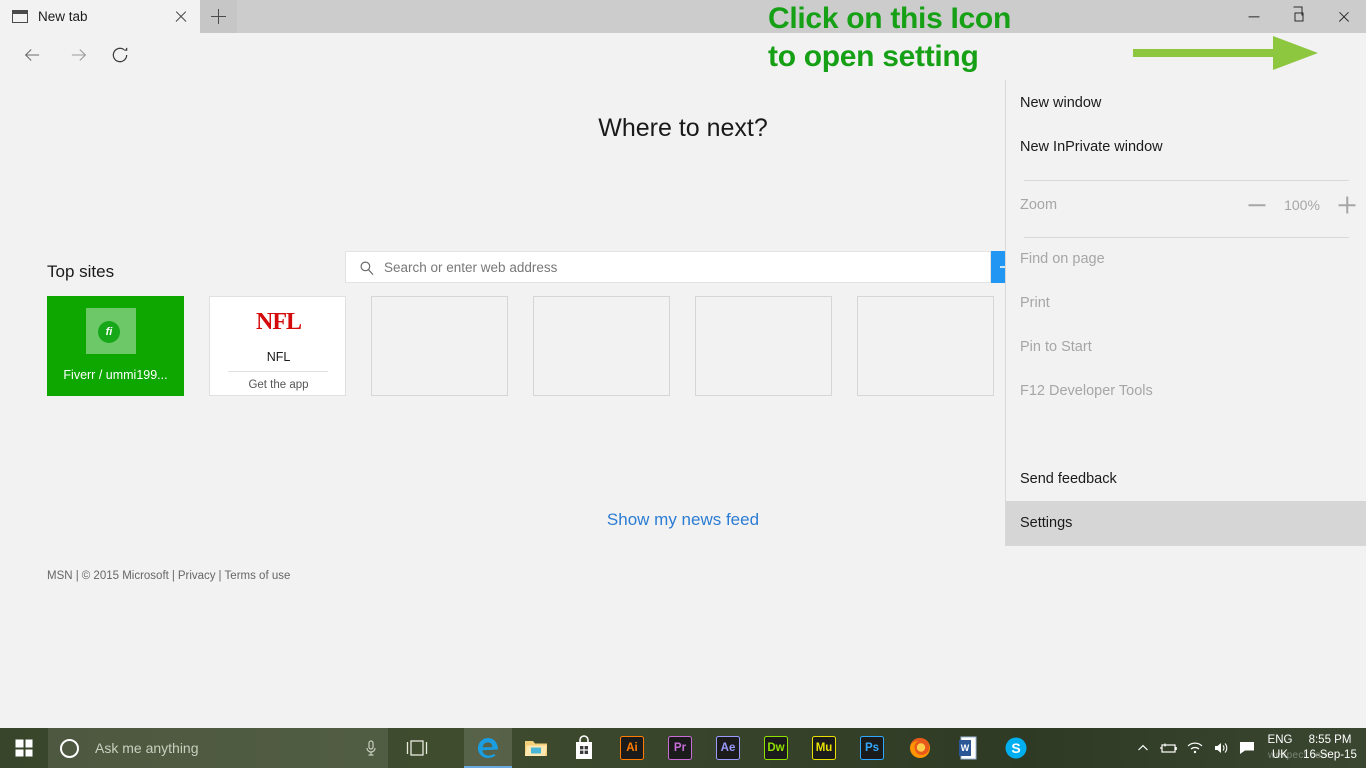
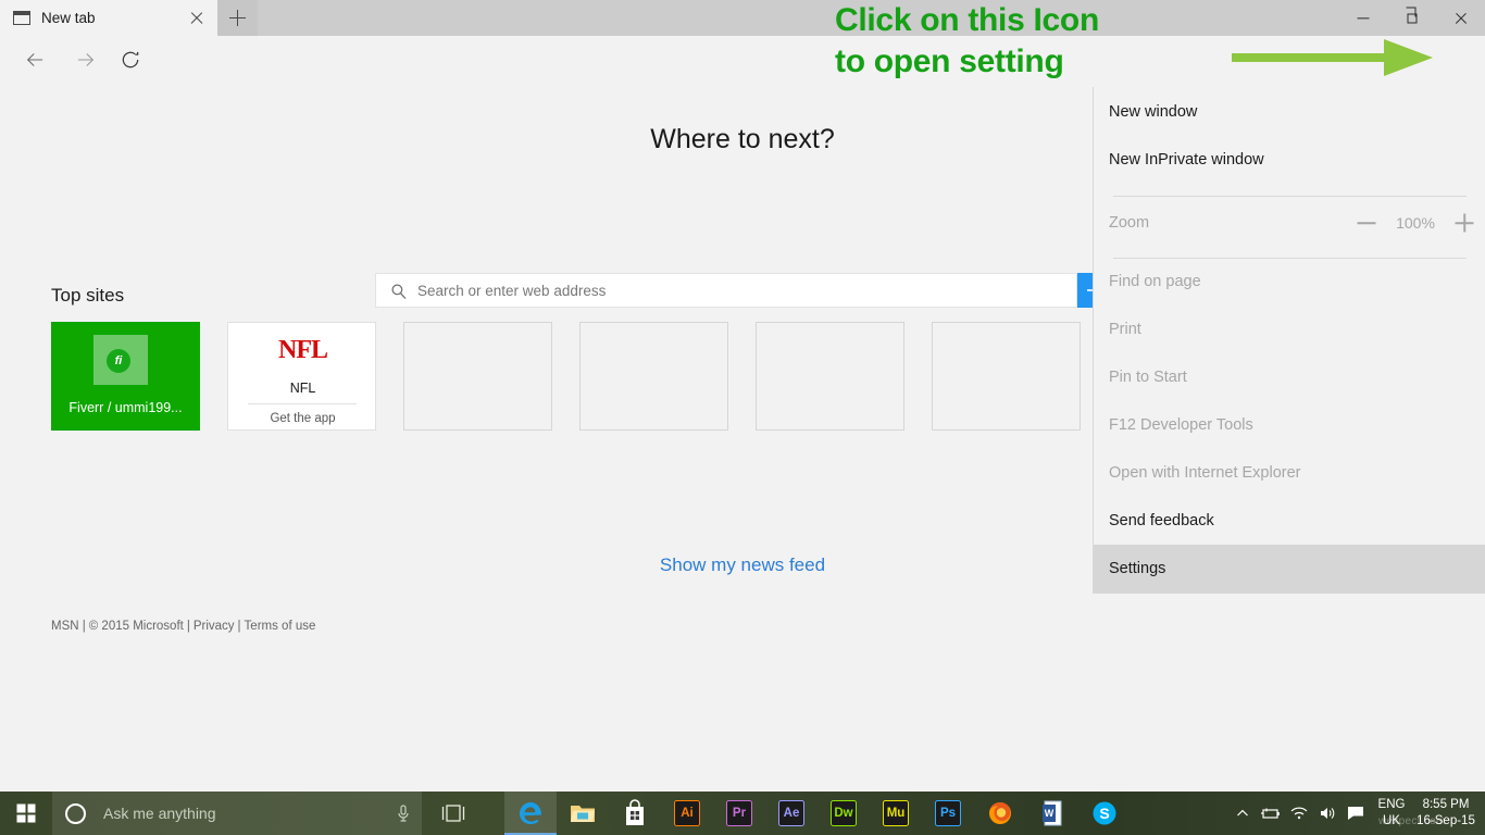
  New tab
  Where to next?
  Search or enter web address
  Top sites
  fi
  Fiverr / ummi199...
  NFL
  NFL
  Get the app
  Show my news feed
  MSN |
  © 2015 Microsoft
  |
  Privacy
  |
  Terms of use
  New window
  New InPrivate window
  Zoom
  100%
  Find on page
  Print
  Pin to Start
  F12 Developer Tools
+ Open with Internet Explorer
  Send feedback
  Settings
  Click on this Icon
  to open setting
  Ask me anything
  Ai
  Pr
  Ae
  Dw
  Mu
  Ps
  W
  S
  ENG
  UK
  8:55 PM
  16-Sep-15
  wexpect.com
